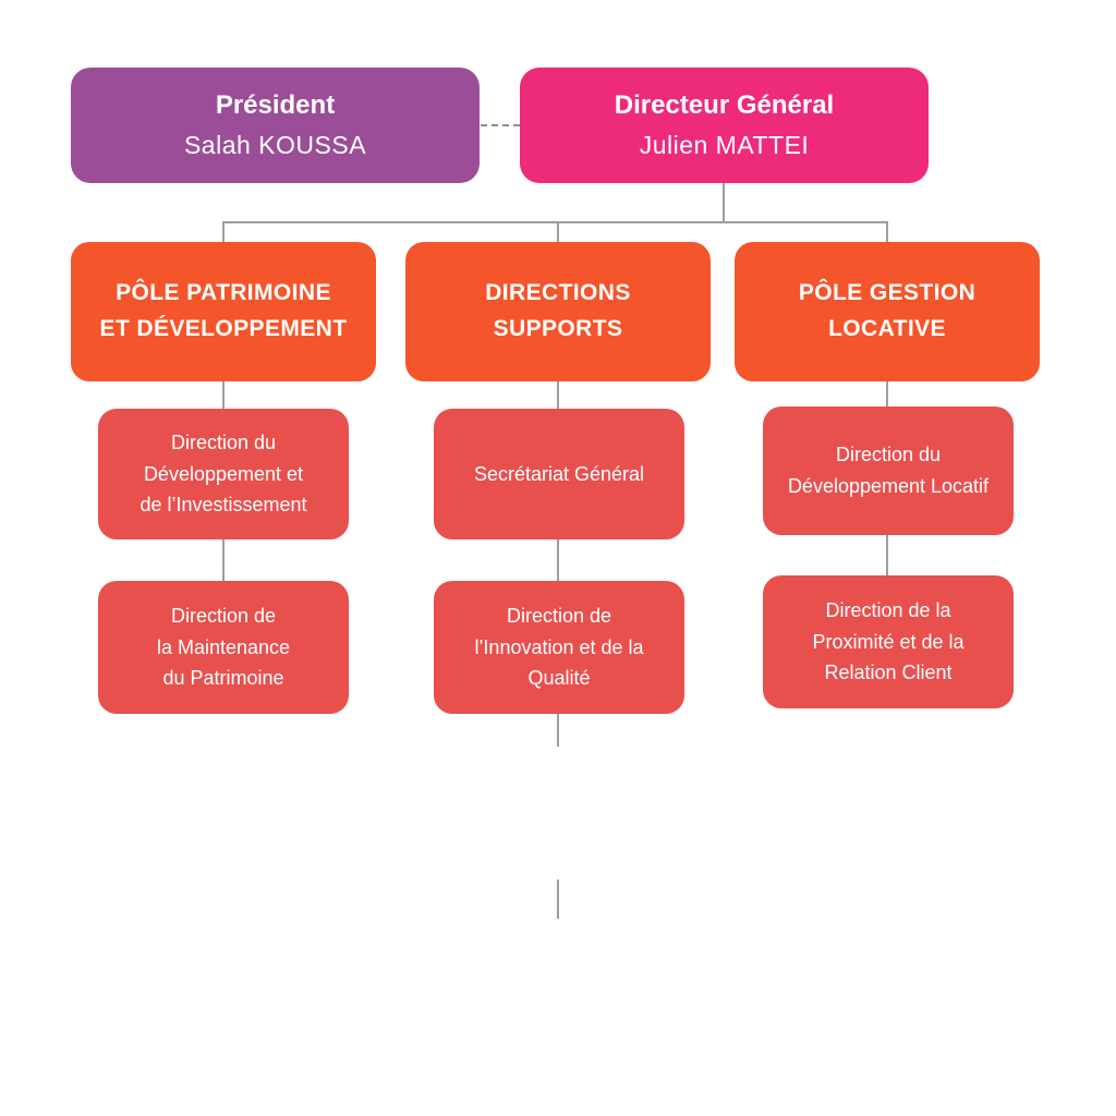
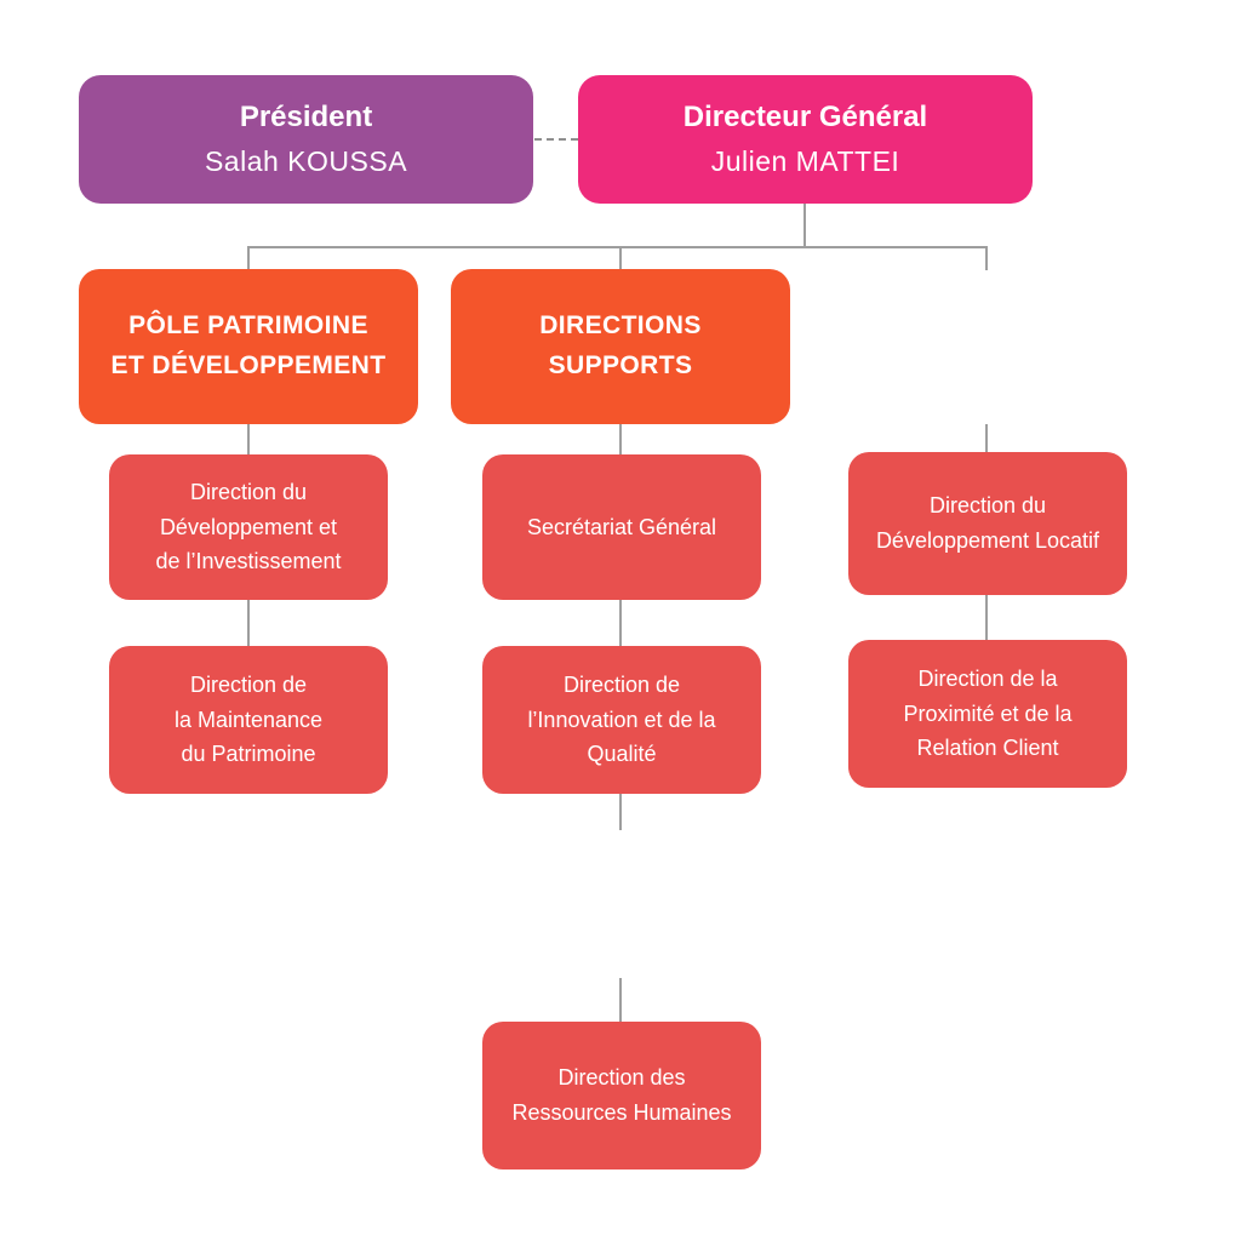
  Président
  Salah KOUSSA
  Directeur Général
  Julien MATTEI
  PÔLE PATRIMOINE
  ET DÉVELOPPEMENT
  DIRECTIONS
  SUPPORTS
- PÔLE GESTION
- LOCATIVE
  Direction du
  Développement et
  de l’Investissement
  Direction de
  la Maintenance
  du Patrimoine
  Secrétariat Général
  Direction de
  l’Innovation et de la
  Qualité
+ Direction des
+ Ressources Humaines
  Direction du
  Développement Locatif
  Direction de la
  Proximité et de la
  Relation Client
